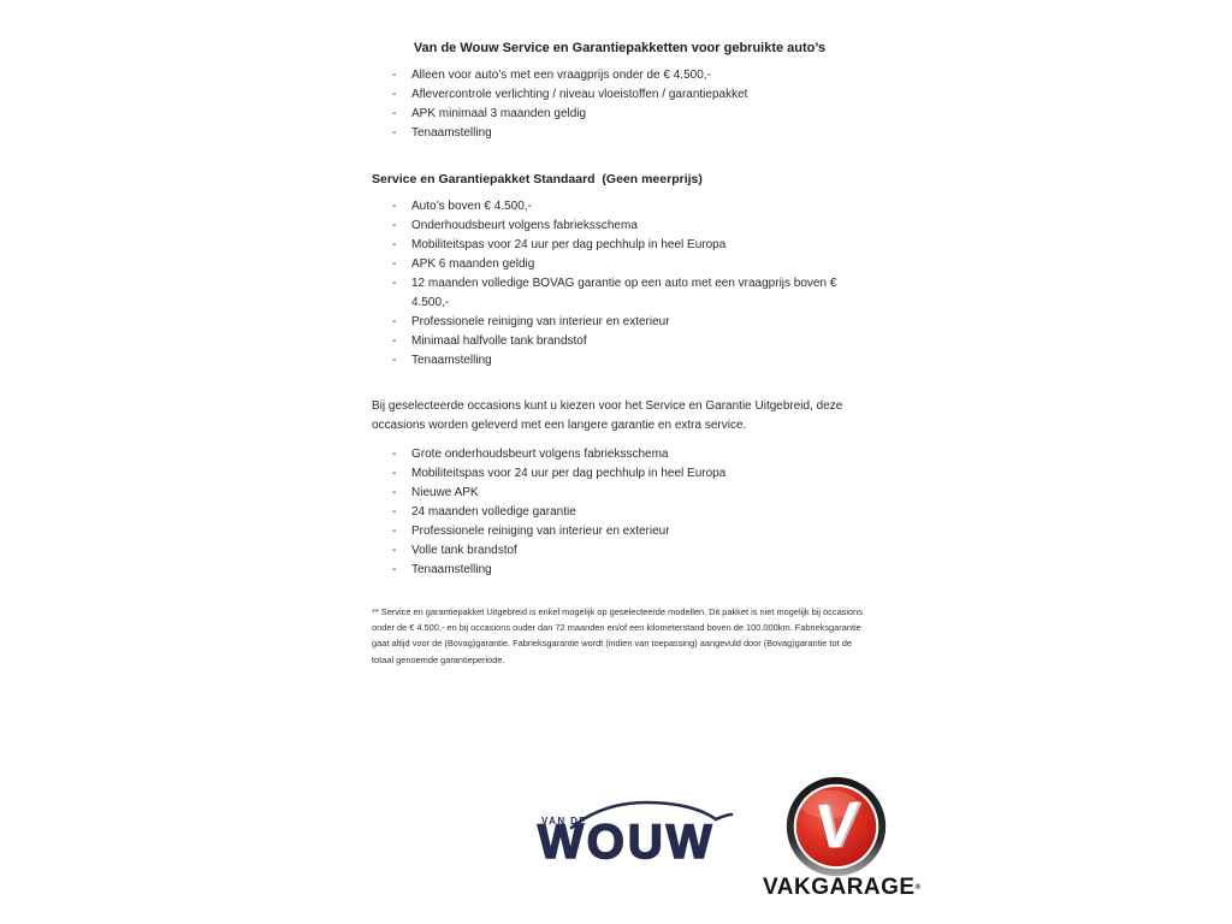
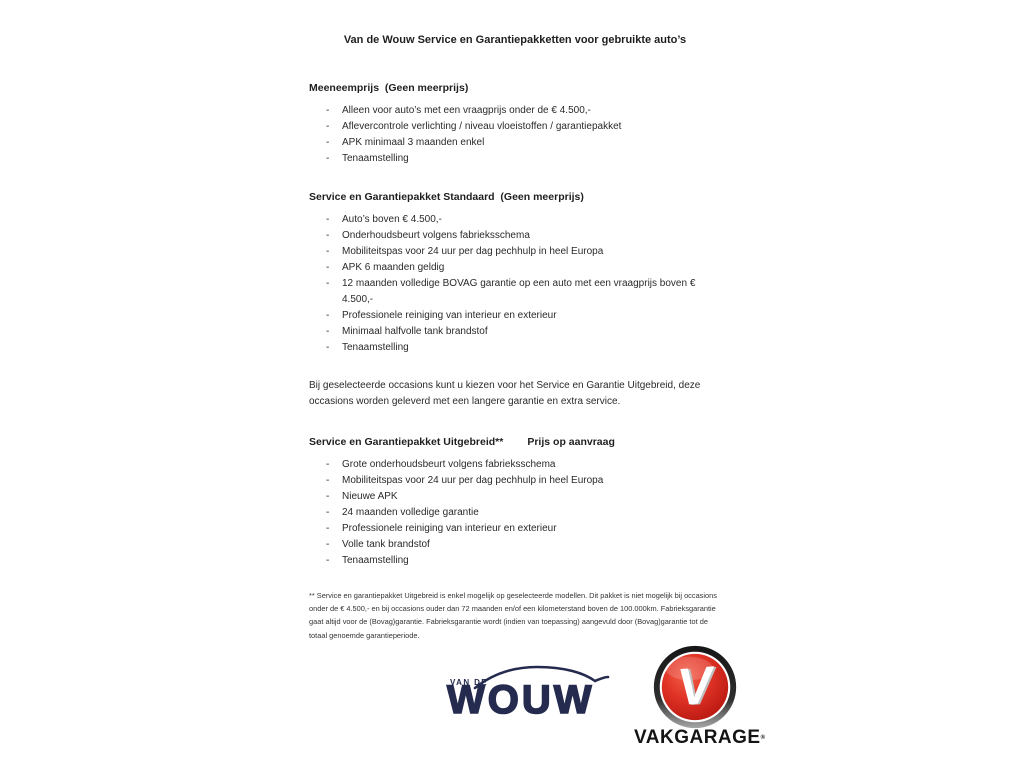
  Van de Wouw Service en Garantiepakketten voor gebruikte auto’s
+ Meeneemprijs (Geen meerprijs)
  -
  Alleen voor auto’s met een vraagprijs onder de € 4.500,-
  -
  Aflevercontrole verlichting / niveau vloeistoffen / garantiepakket
  -
- APK minimaal 3 maanden geldig
+ APK minimaal 3 maanden enkel
  -
  Tenaamstelling
  Service en Garantiepakket Standaard (Geen meerprijs)
  -
  Auto’s boven € 4.500,-
  -
  Onderhoudsbeurt volgens fabrieksschema
  -
  Mobiliteitspas voor 24 uur per dag pechhulp in heel Europa
  -
  APK 6 maanden geldig
  -
  12 maanden volledige BOVAG garantie op een auto met een vraagprijs boven € 4.500,-
  -
  Professionele reiniging van interieur en exterieur
  -
  Minimaal halfvolle tank brandstof
  -
  Tenaamstelling
  Bij geselecteerde occasions kunt u kiezen voor het Service en Garantie Uitgebreid, deze occasions worden geleverd met een langere garantie en extra service.
+ Service en Garantiepakket Uitgebreid**
+ Prijs op aanvraag
  -
  Grote onderhoudsbeurt volgens fabrieksschema
  -
  Mobiliteitspas voor 24 uur per dag pechhulp in heel Europa
  -
  Nieuwe APK
  -
  24 maanden volledige garantie
  -
  Professionele reiniging van interieur en exterieur
  -
  Volle tank brandstof
  -
  Tenaamstelling
  ** Service en garantiepakket Uitgebreid is enkel mogelijk op geselecteerde modellen. Dit pakket is niet mogelijk bij occasions onder de € 4.500,- en bij occasions ouder dan 72 maanden en/of een kilometerstand boven de 100.000km. Fabrieksgarantie gaat altijd voor de (Bovag)garantie. Fabrieksgarantie wordt (indien van toepassing) aangevuld door (Bovag)garantie tot de totaal genoemde garantieperiode.
  VAN DE
  WOUW
  VAKGARAGE
